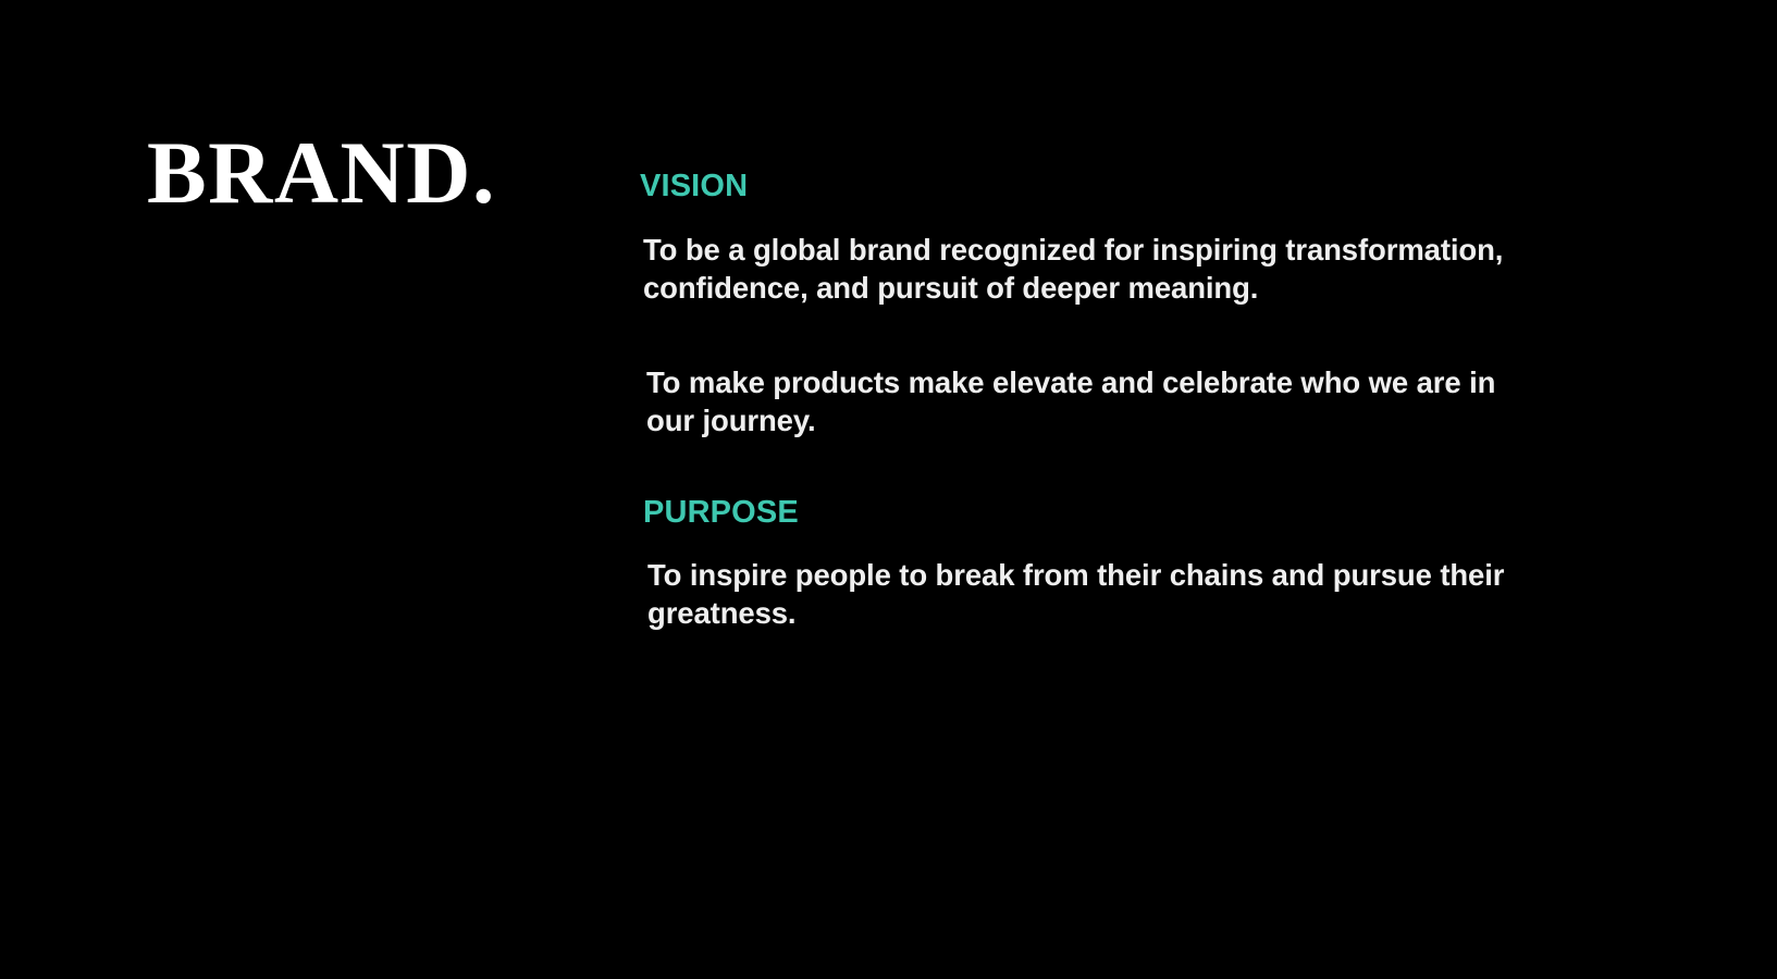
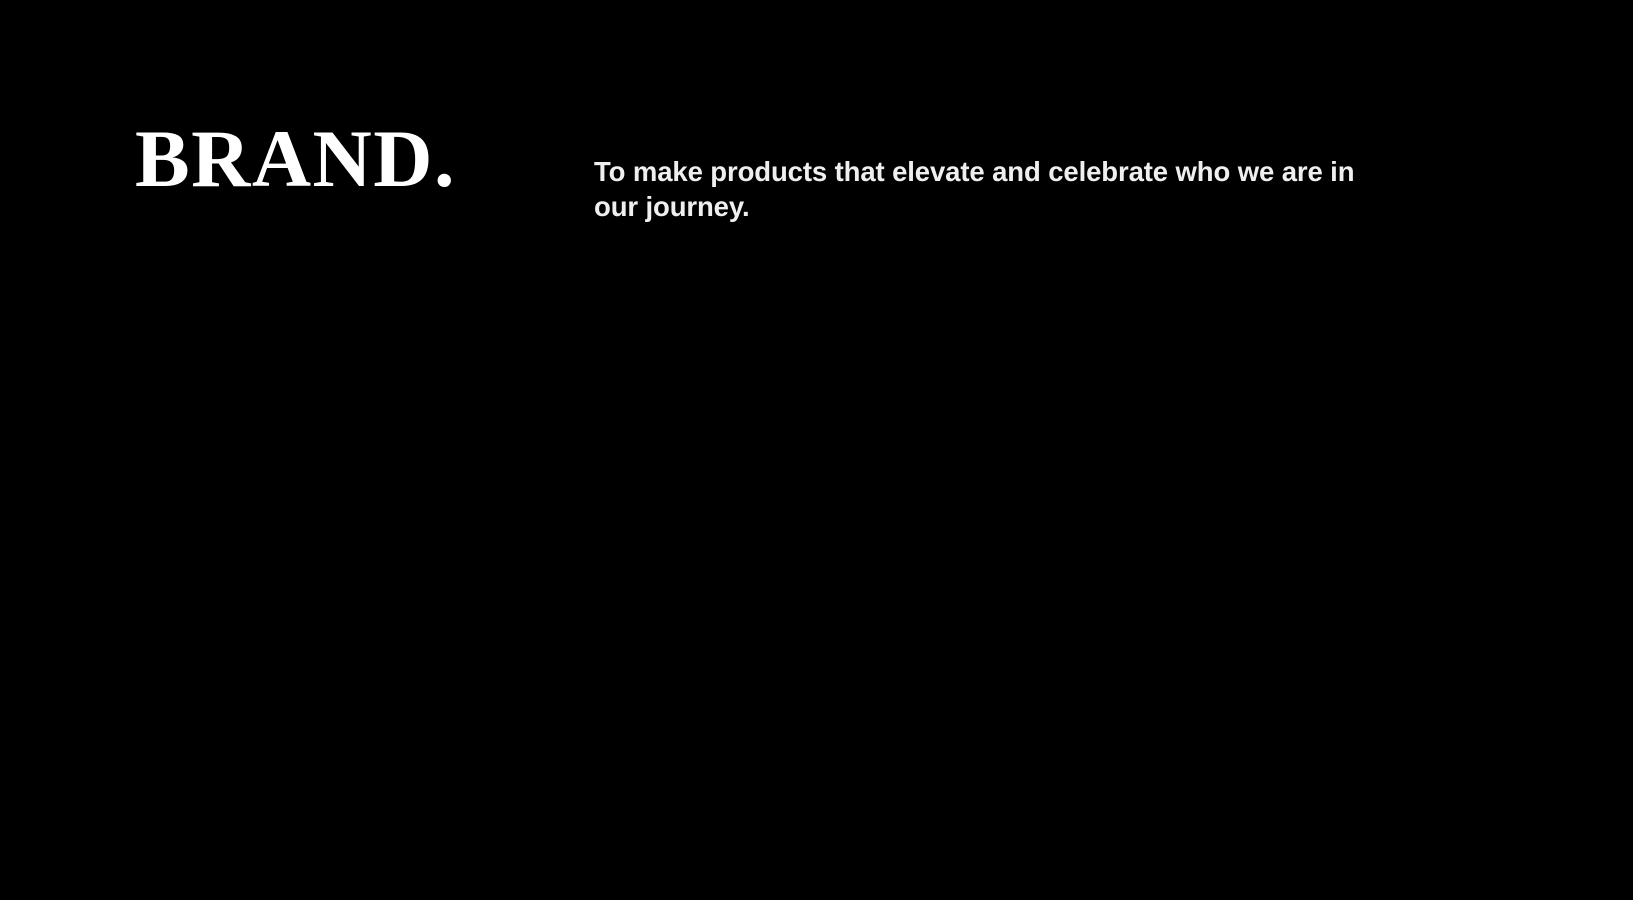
  BRAND.
- VISION
- To be a global brand recognized for inspiring transformation, confidence, and pursuit of deeper meaning.
- To make products make elevate and celebrate who we are in our journey.
+ To make products that elevate and celebrate who we are in our journey.
- PURPOSE
- To inspire people to break from their chains and pursue their greatness.
